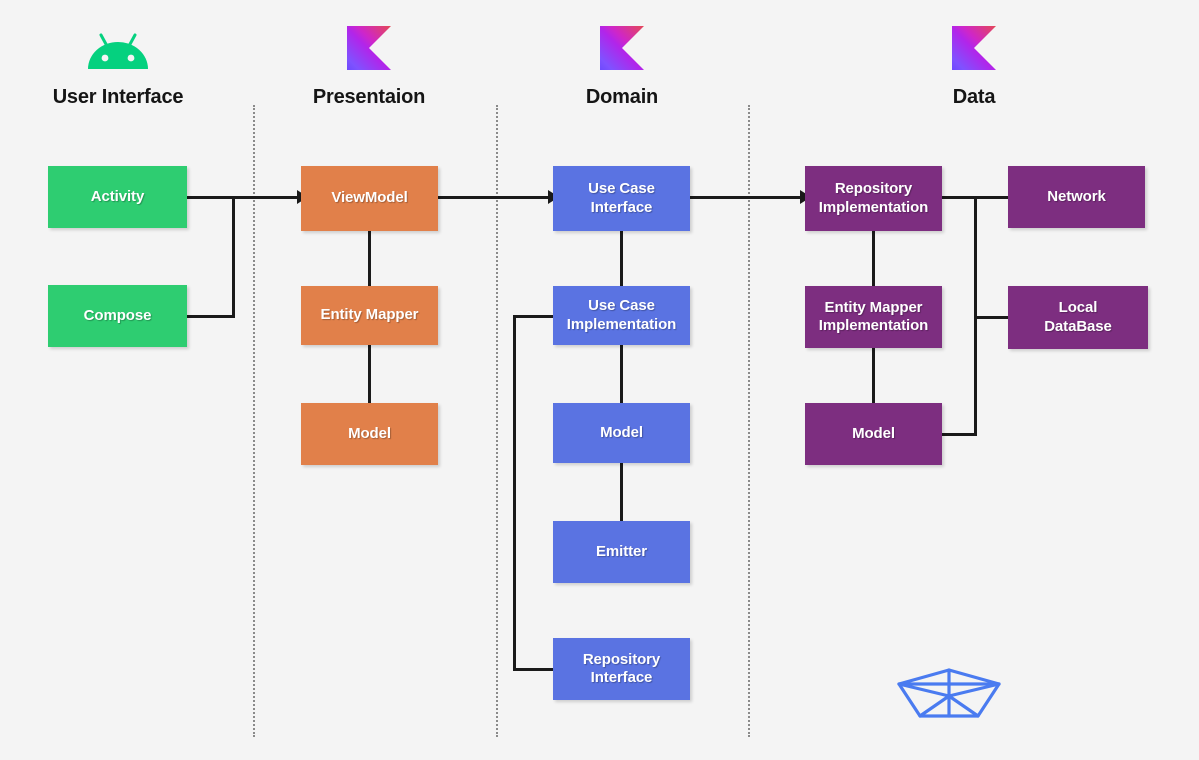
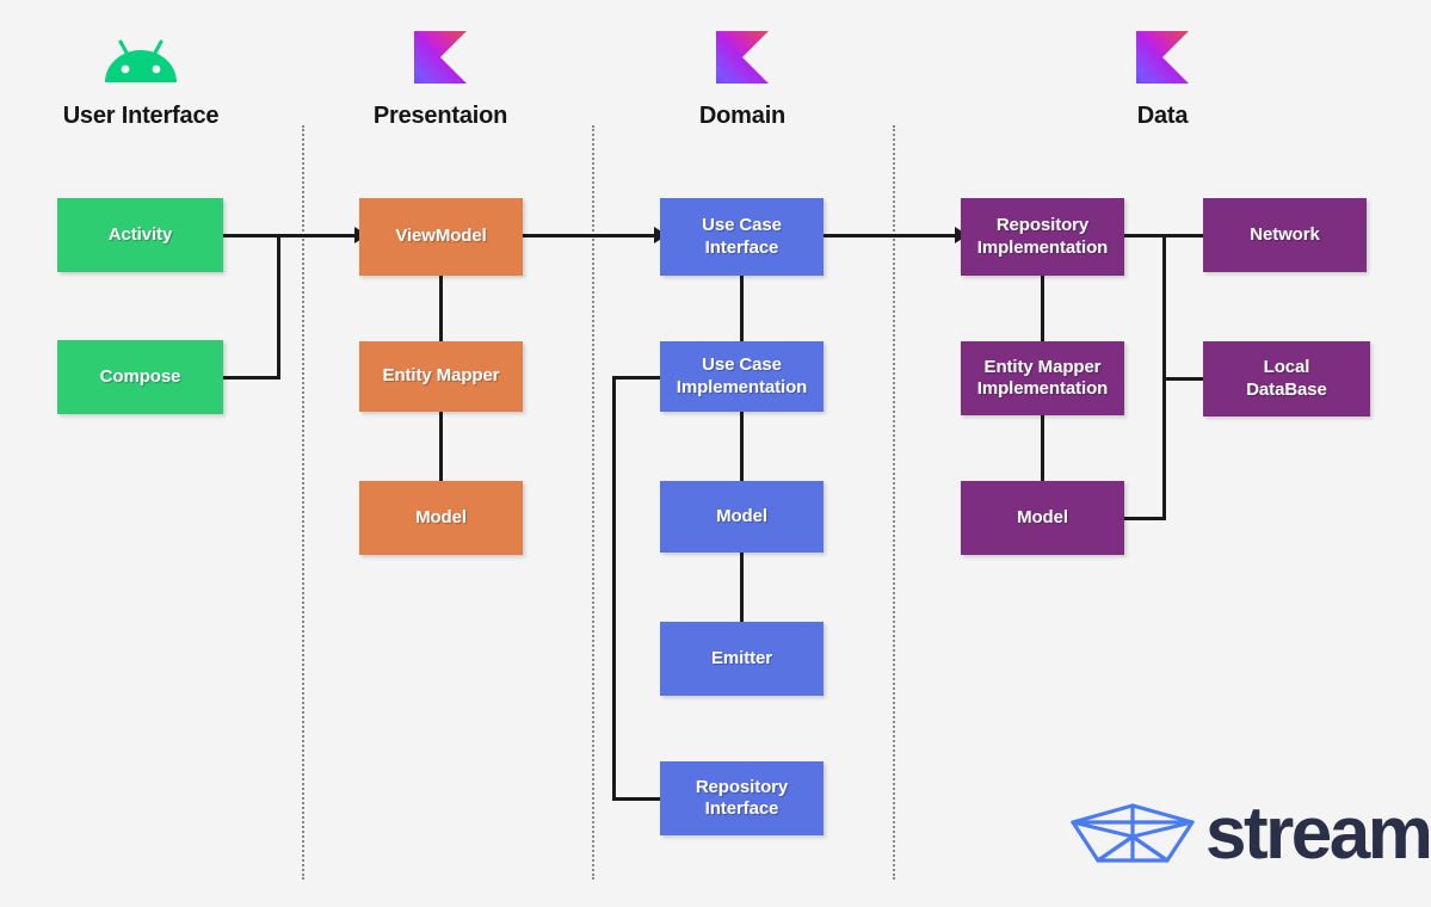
  User Interface
  Presentaion
  Domain
  Data
  Activity
  Compose
  ViewModel
  Entity Mapper
  Model
  Use Case
  Interface
  Use Case
  Implementation
  Model
  Emitter
  Repository
  Interface
  Repository
  Implementation
  Entity Mapper
  Implementation
  Model
  Network
  Local
  DataBase
+ stream
